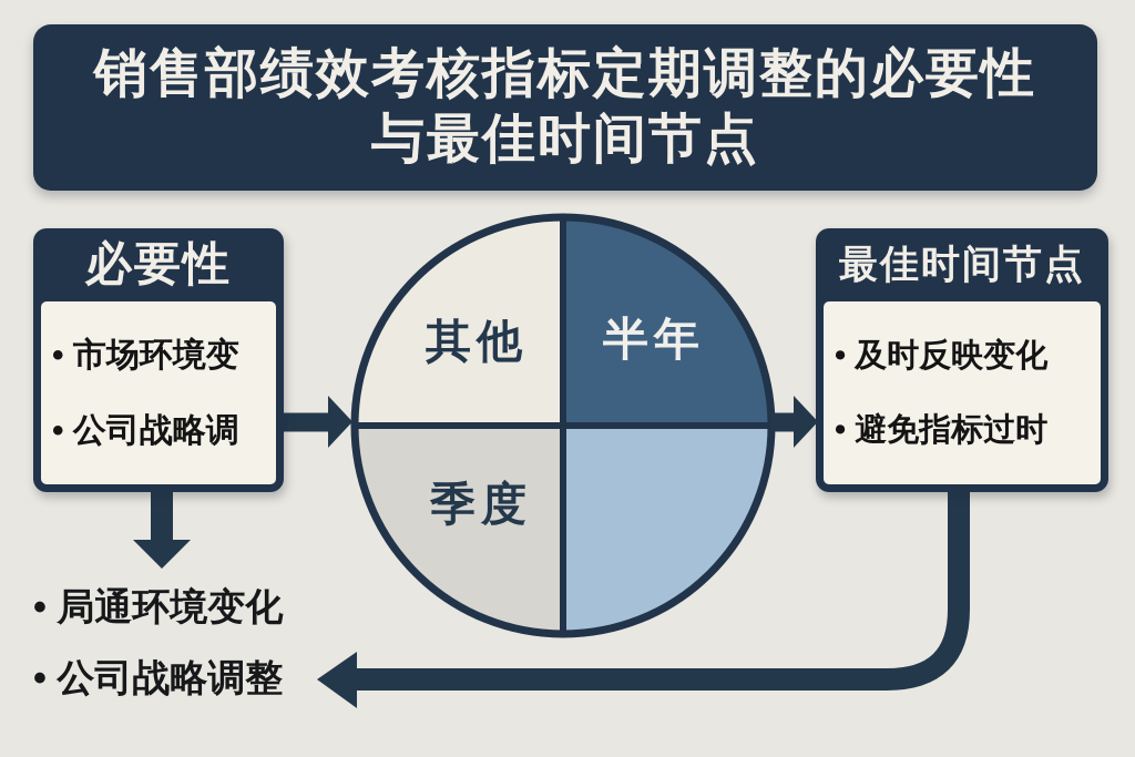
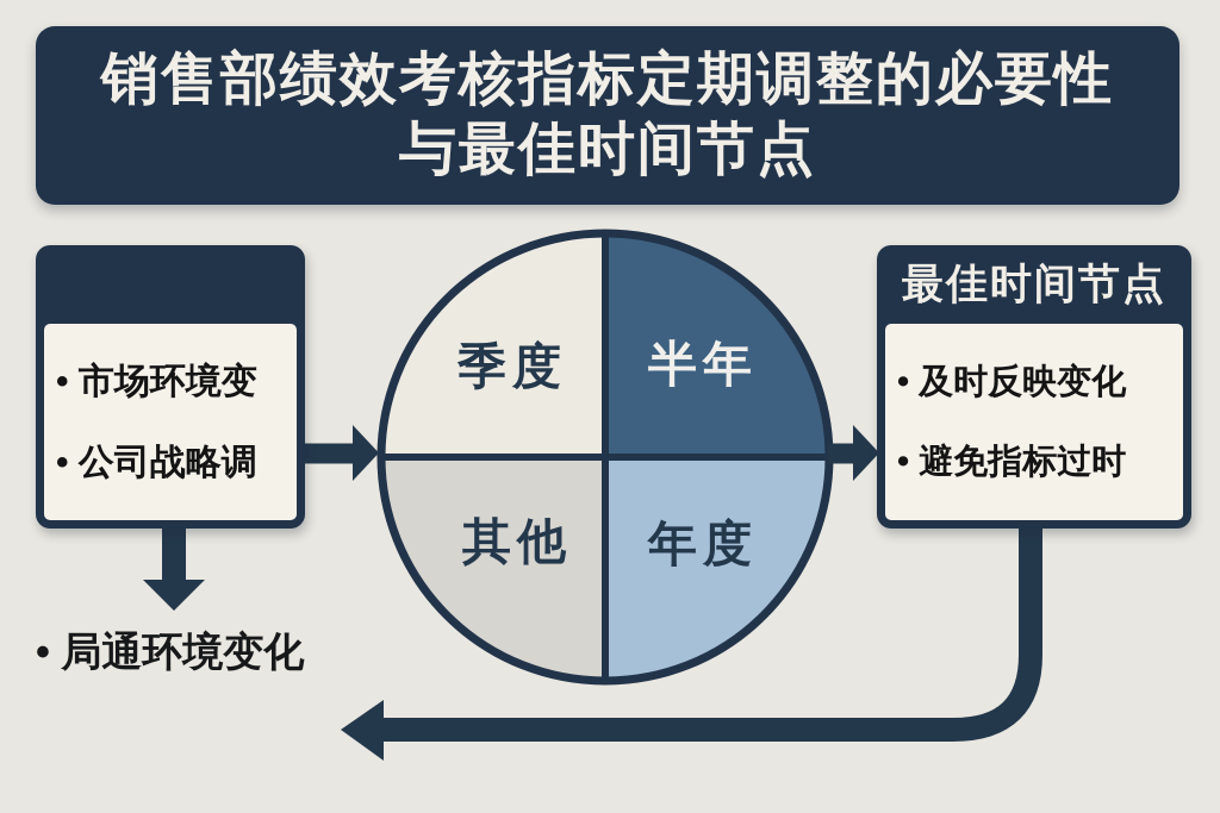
  销售部绩效考核指标定期调整的必要性
  与最佳时间节点
- 必要性
  • 市场环境变
  • 公司战略调
  最佳时间节点
  • 及时反映变化
  • 避免指标过时
- 其他
+ 季度
  半年
- 季度
+ 其他
+ 年度
  • 局通环境变化
- • 公司战略调整
